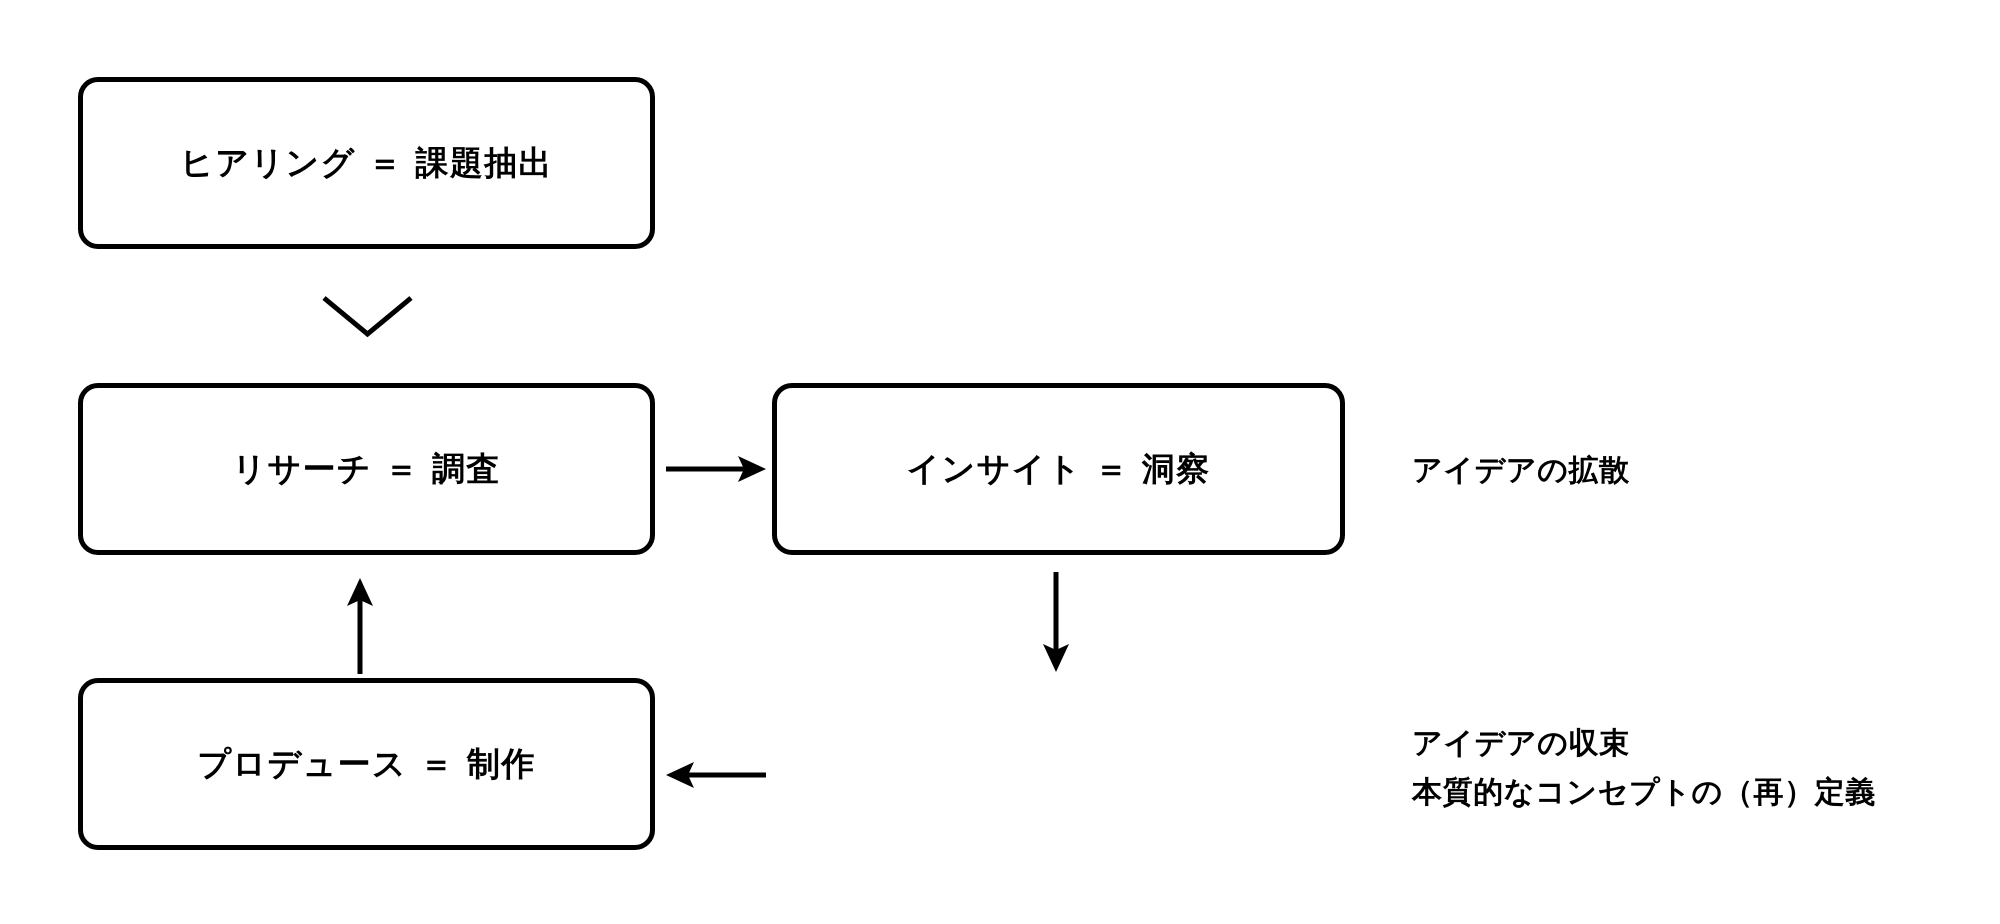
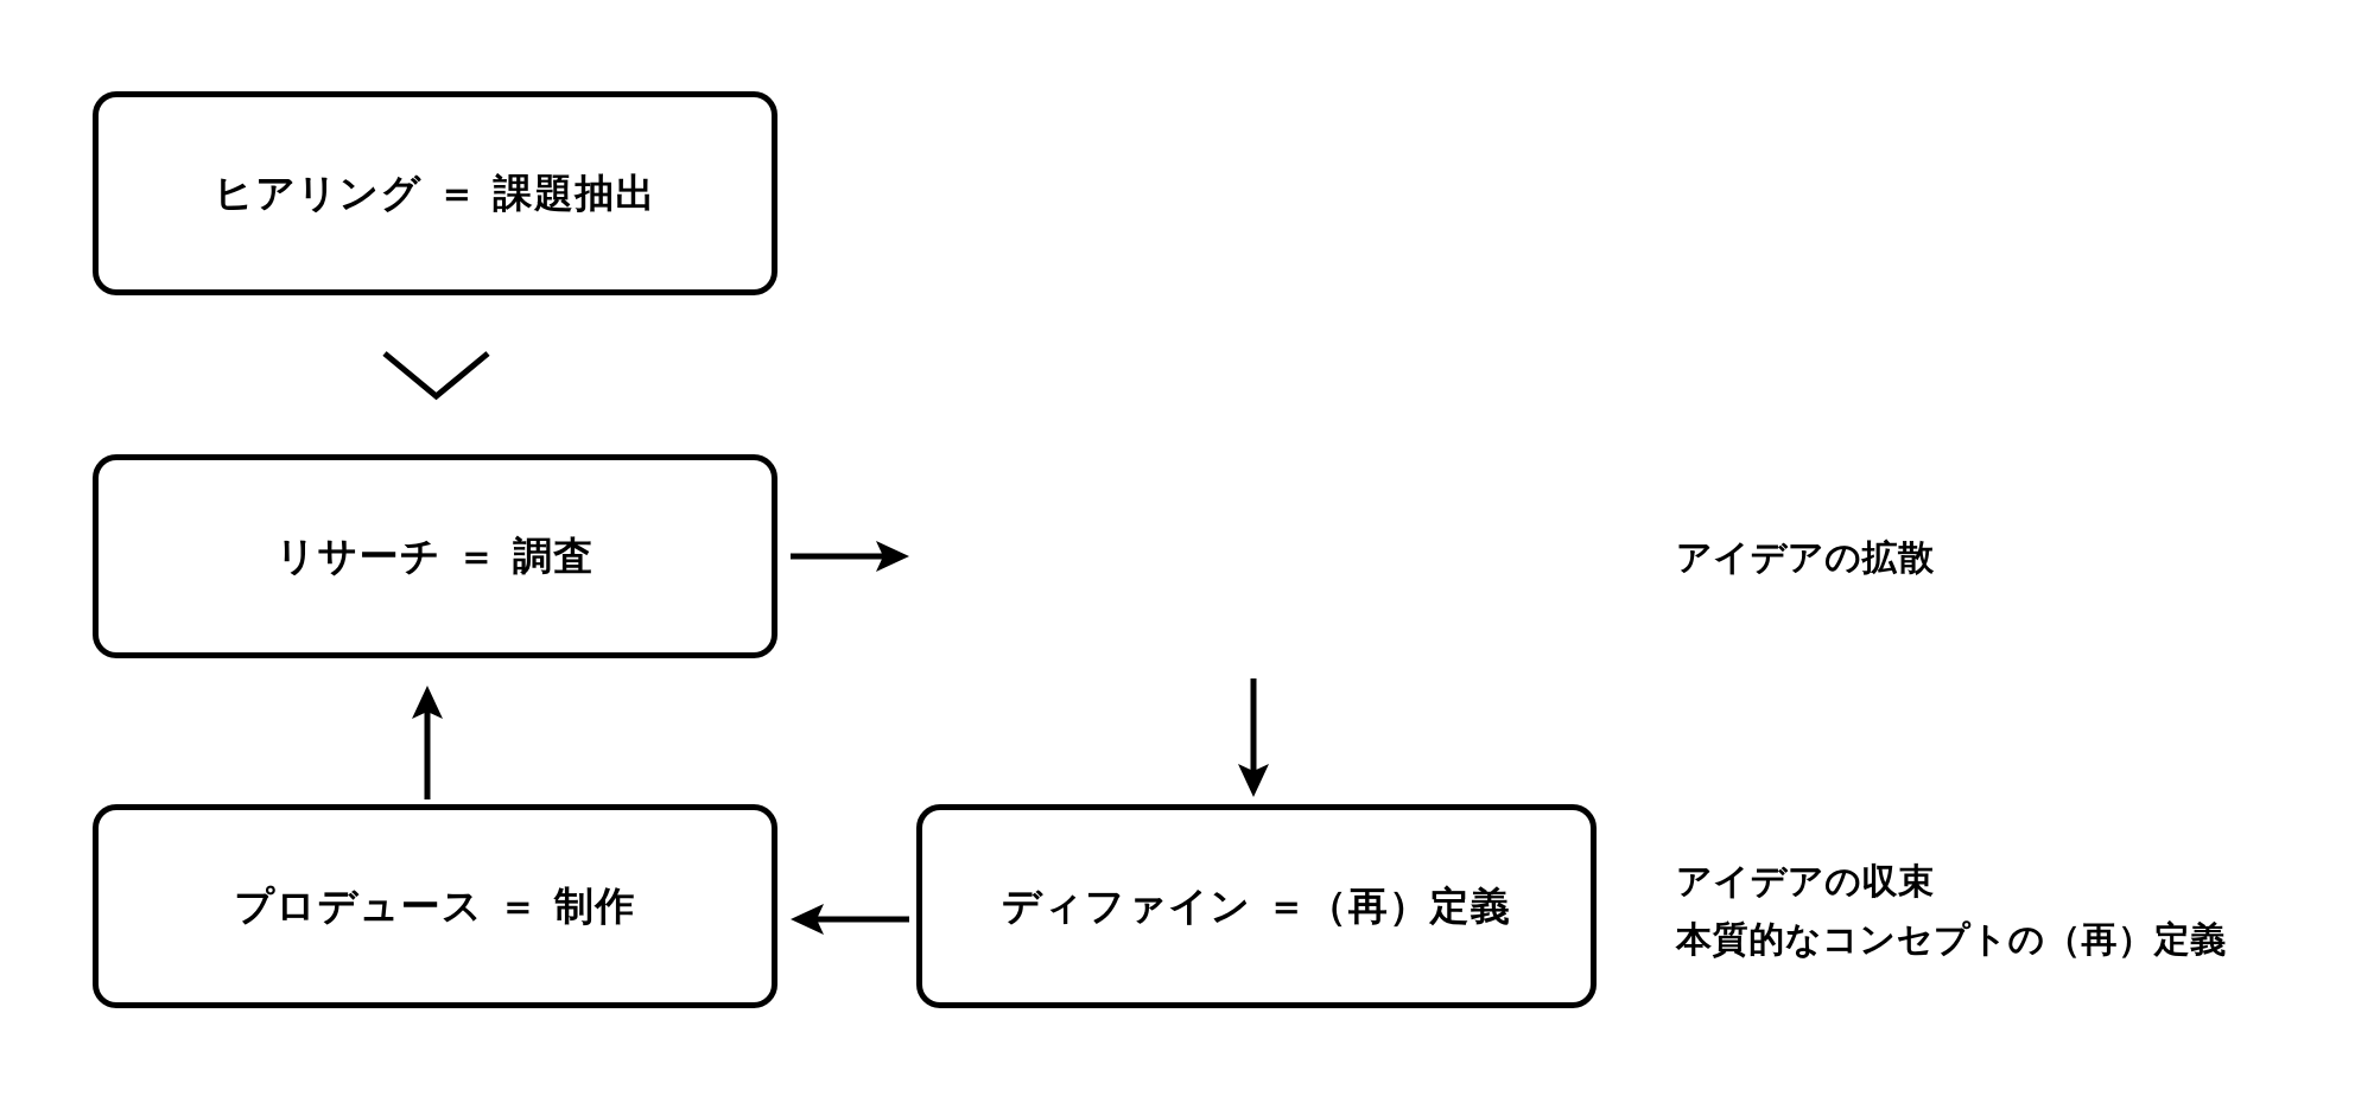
  ヒアリング ＝ 課題抽出
  リサーチ ＝ 調査
- インサイト ＝ 洞察
  アイデアの拡散
  プロデュース ＝ 制作
+ ディファイン ＝（再）定義
  アイデアの収束
  本質的なコンセプトの（再）定義
